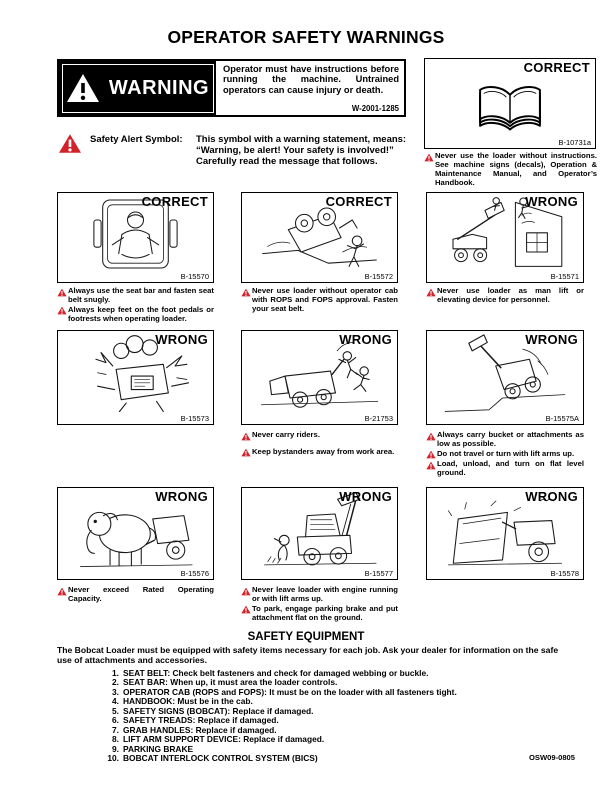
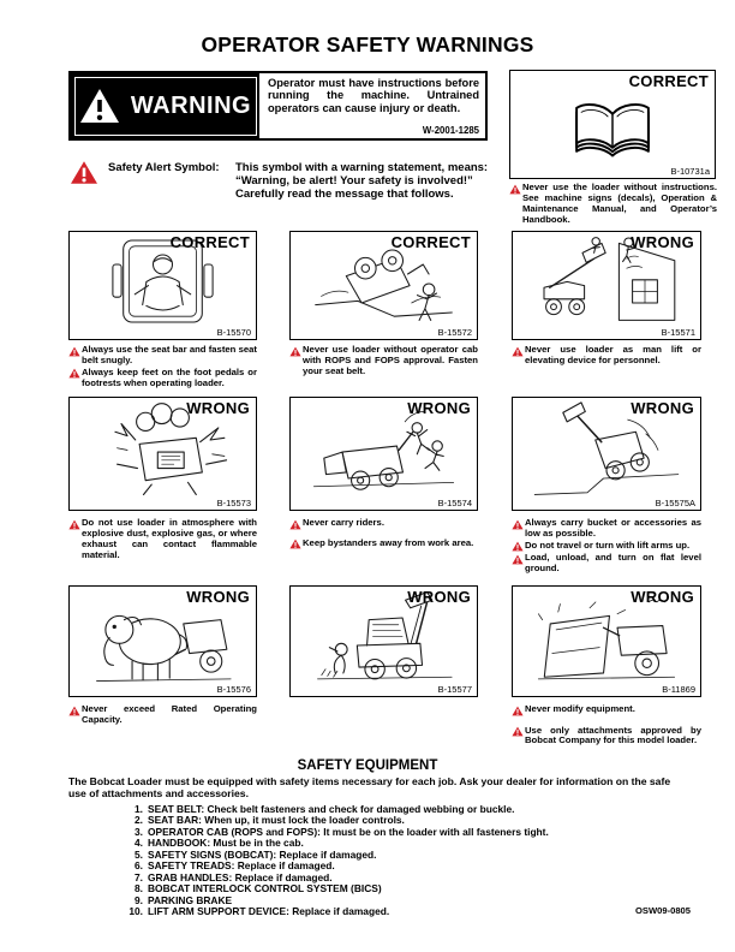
  OPERATOR SAFETY WARNINGS
  WARNING
  Operator must have instructions before running the machine. Untrained operators can cause injury or death.
  W-2001-1285
  Safety Alert Symbol:
  This symbol with a warning statement, means: “Warning, be alert! Your safety is involved!” Carefully read the message that follows.
  CORRECT
  B-10731a
  Never use the loader without instructions. See machine signs (decals), Operation & Maintenance Manual, and Operator’s Handbook.
  CORRECT
  B-15570
  Always use the seat bar and fasten seat belt snugly.
  Always keep feet on the foot pedals or footrests when operating loader.
  CORRECT
  B-15572
  Never use loader without operator cab with ROPS and FOPS approval. Fasten your seat belt.
  WRONG
  B-15571
  Never use loader as man lift or elevating device for personnel.
  WRONG
  B-15573
+ Do not use loader in atmosphere with explosive dust, explosive gas, or where exhaust can contact flammable material.
  WRONG
- B-21753
+ B-15574
  Never carry riders.
  Keep bystanders away from work area.
  WRONG
  B-15575A
- Always carry bucket or attachments as low as possible.
+ Always carry bucket or accessories as low as possible.
  Do not travel or turn with lift arms up.
  Load, unload, and turn on flat level ground.
  WRONG
  B-15576
  Never exceed Rated Operating Capacity.
  WRONG
  B-15577
- Never leave loader with engine running or with lift arms up.
- To park, engage parking brake and put attachment flat on the ground.
  WRONG
- B-15578
+ B-11869
+ Never modify equipment.
+ Use only attachments approved by Bobcat Company for this model loader.
  SAFETY EQUIPMENT
  The Bobcat Loader must be equipped with safety items necessary for each job. Ask your dealer for information on the safe use of attachments and accessories.
  1.
  SEAT BELT: Check belt fasteners and check for damaged webbing or buckle.
  2.
- SEAT BAR: When up, it must area the loader controls.
+ SEAT BAR: When up, it must lock the loader controls.
  3.
  OPERATOR CAB (ROPS and FOPS): It must be on the loader with all fasteners tight.
  4.
  HANDBOOK: Must be in the cab.
  5.
  SAFETY SIGNS (BOBCAT): Replace if damaged.
  6.
  SAFETY TREADS: Replace if damaged.
  7.
  GRAB HANDLES: Replace if damaged.
  8.
- LIFT ARM SUPPORT DEVICE: Replace if damaged.
+ BOBCAT INTERLOCK CONTROL SYSTEM (BICS)
  9.
  PARKING BRAKE
  10.
- BOBCAT INTERLOCK CONTROL SYSTEM (BICS)
+ LIFT ARM SUPPORT DEVICE: Replace if damaged.
  OSW09-0805
